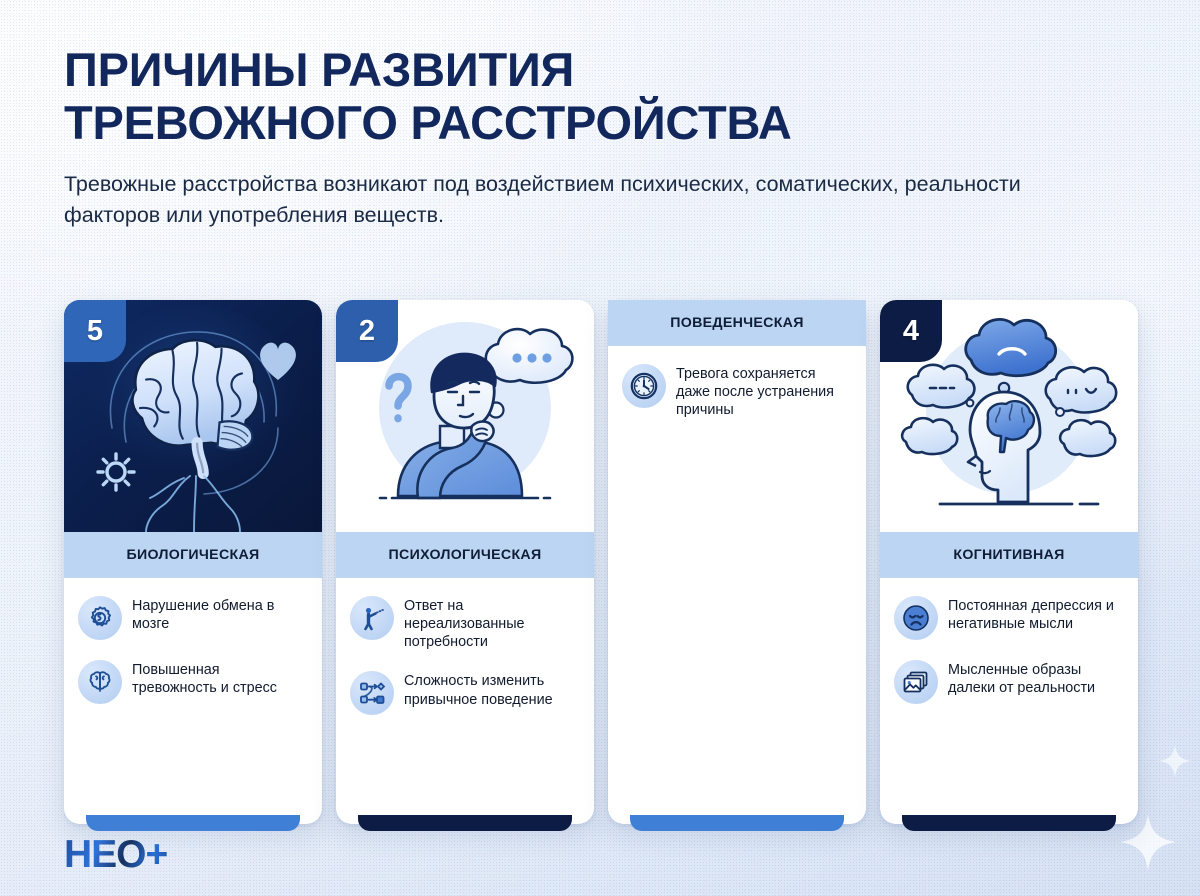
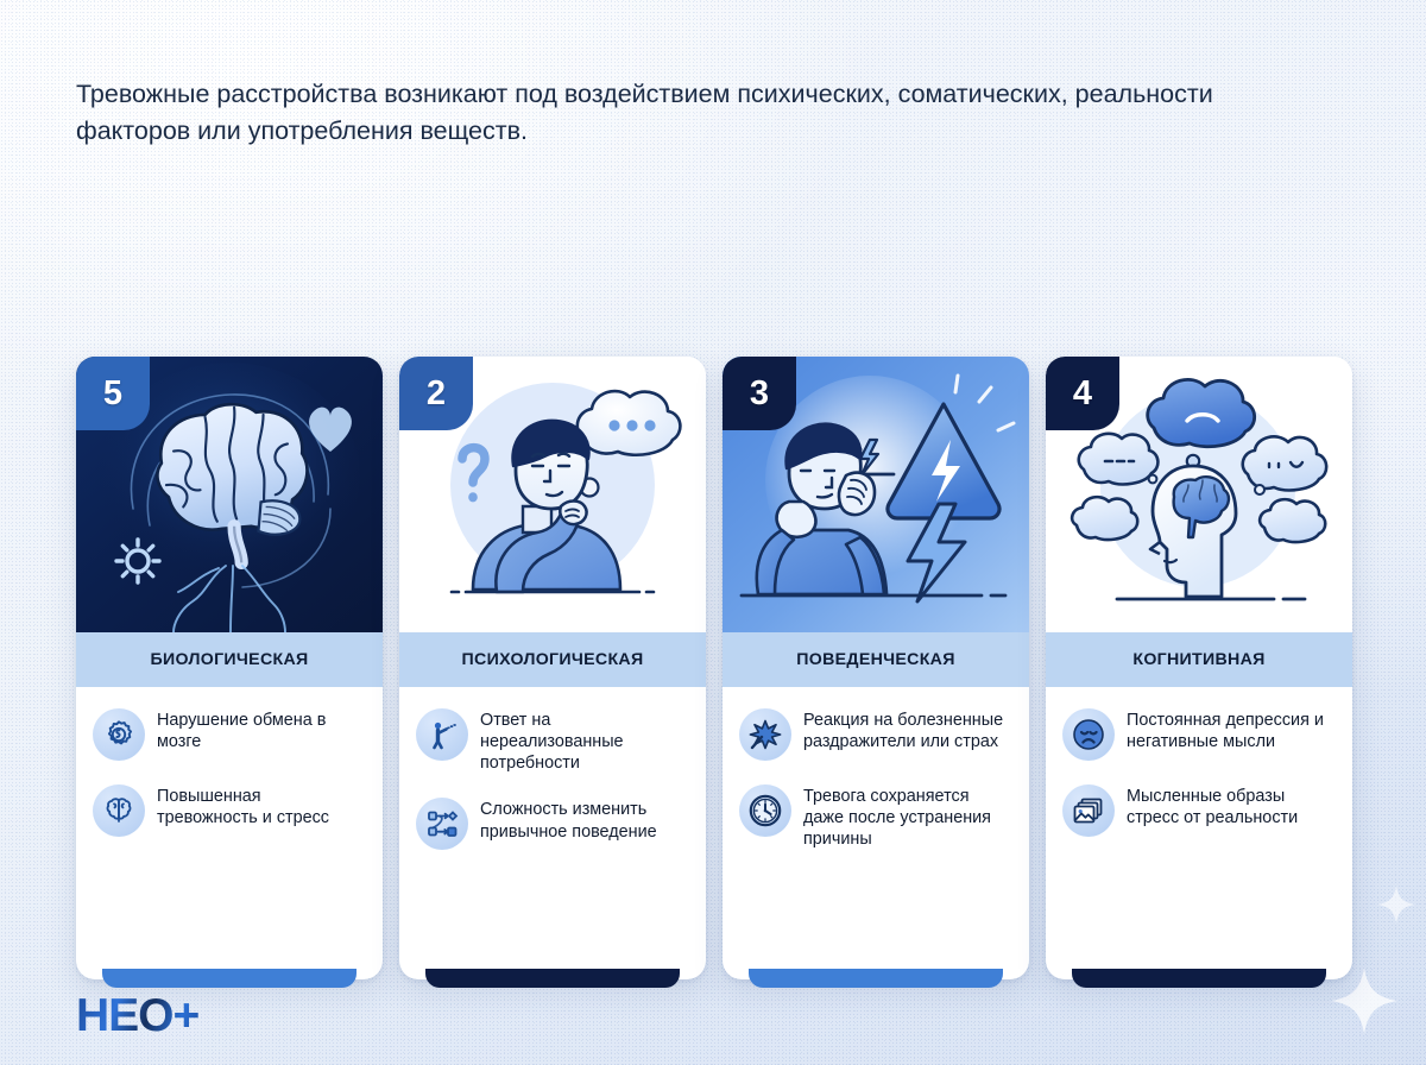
- ПРИЧИНЫ РАЗВИТИЯ
- ТРЕВОЖНОГО РАССТРОЙСТВА
  Тревожные расстройства возникают под воздействием психических, соматических, реальности факторов или употребления веществ.
  5
  БИОЛОГИЧЕСКАЯ
  Нарушение обмена в мозге
  Повышенная тревожность и стресс
  2
  ПСИХОЛОГИЧЕСКАЯ
  Ответ на нереализованные потребности
  Сложность изменить привычное поведение
+ 3
  ПОВЕДЕНЧЕСКАЯ
+ Реакция на болезненные раздражители или страх
  Тревога сохраняется даже после устранения причины
  4
  КОГНИТИВНАЯ
  Постоянная депрессия и негативные мысли
- Мысленные образы далеки от реальности
+ Мысленные образы стресс от реальности
  НЕО+
